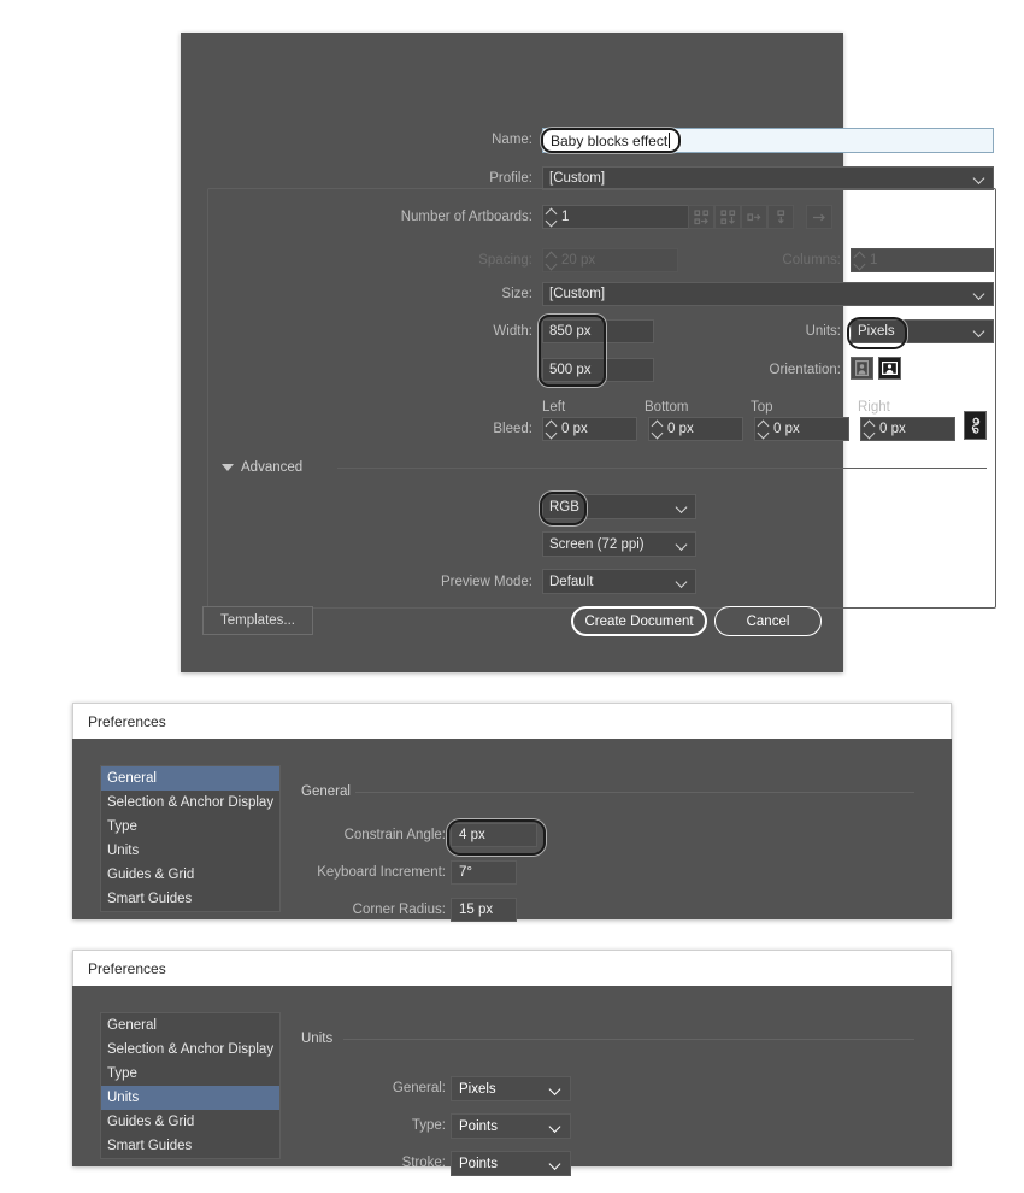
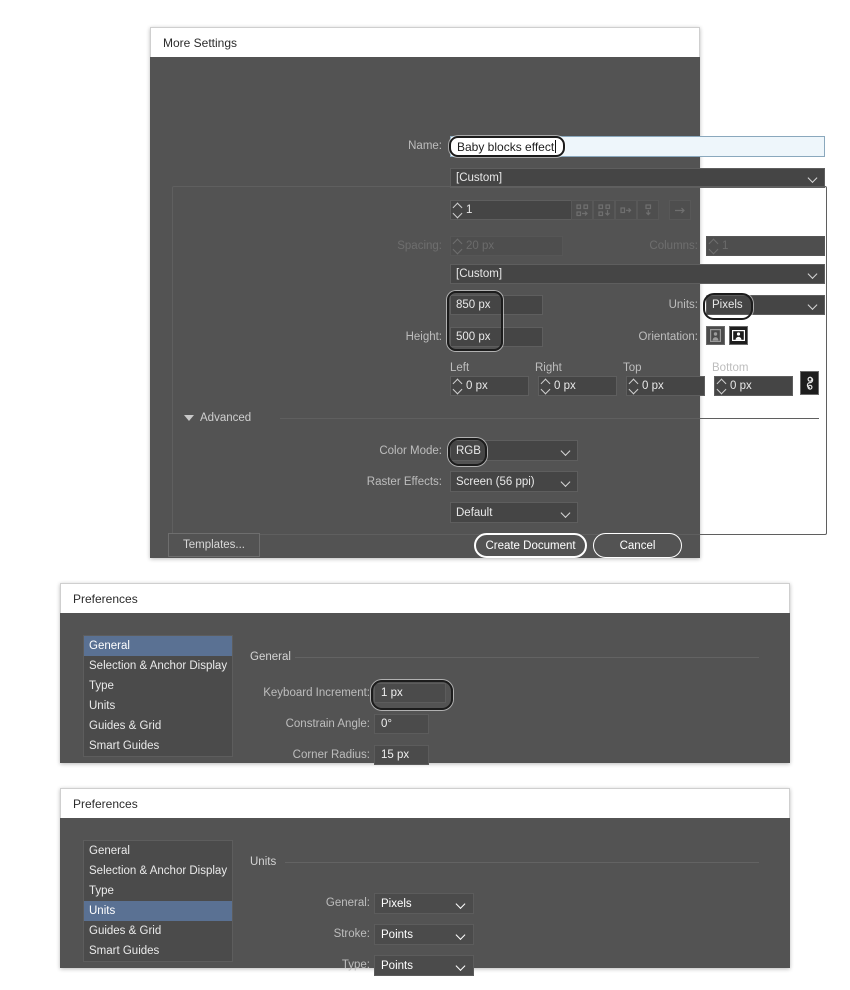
+ More Settings
  Name:
  Baby blocks effect
- Profile:
  [Custom]
- Number of Artboards:
  1
  Spacing:
  20 px
  Columns:
  1
- Size:
  [Custom]
- Width:
  850 px
+ Height:
  500 px
  Units:
  Pixels
  Orientation:
  Left
- Bottom
+ Right
  Top
- Right
+ Bottom
- Bleed:
  0 px
  0 px
  0 px
  0 px
  Advanced
+ Color Mode:
  RGB
+ Raster Effects:
- Screen (72 ppi)
+ Screen (56 ppi)
- Preview Mode:
  Default
  Templates...
  Create Document
  Cancel
  Preferences
  General
  Selection & Anchor Display
  Type
  Units
  Guides & Grid
  Smart Guides
  General
- Constrain Angle:
+ Keyboard Increment:
- 4 px
+ 1 px
- Keyboard Increment:
+ Constrain Angle:
- 7°
+ 0°
  Corner Radius:
  15 px
  Preferences
  General
  Selection & Anchor Display
  Type
  Units
  Guides & Grid
  Smart Guides
  Units
  General:
  Pixels
- Type:
+ Stroke:
  Points
- Stroke:
+ Type:
  Points
